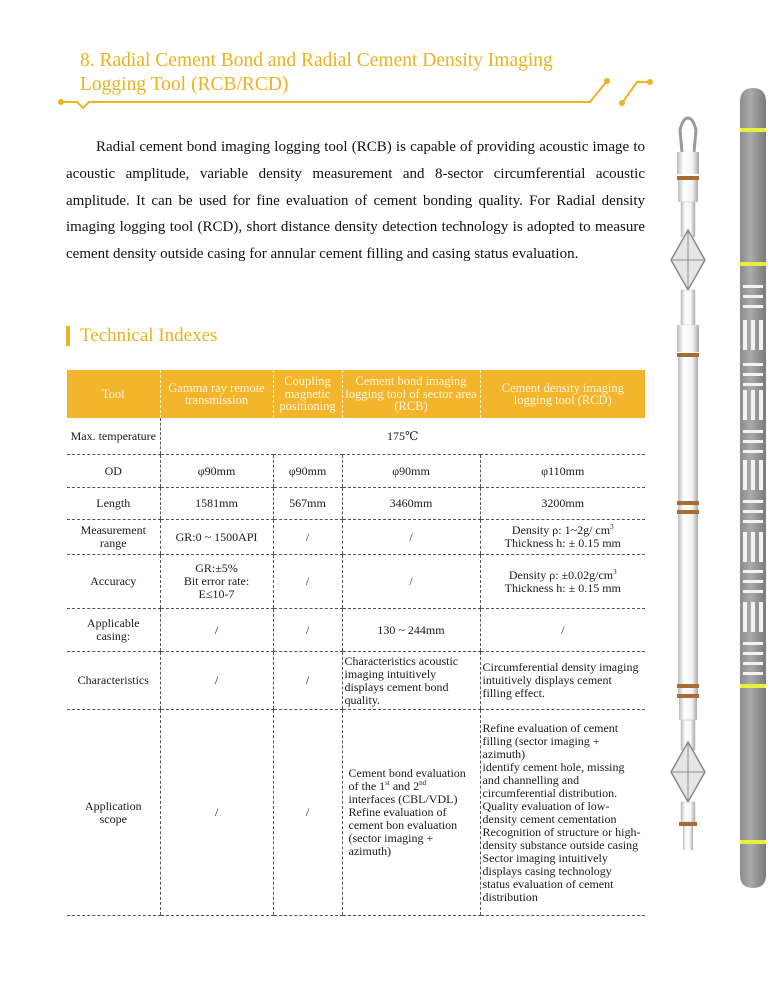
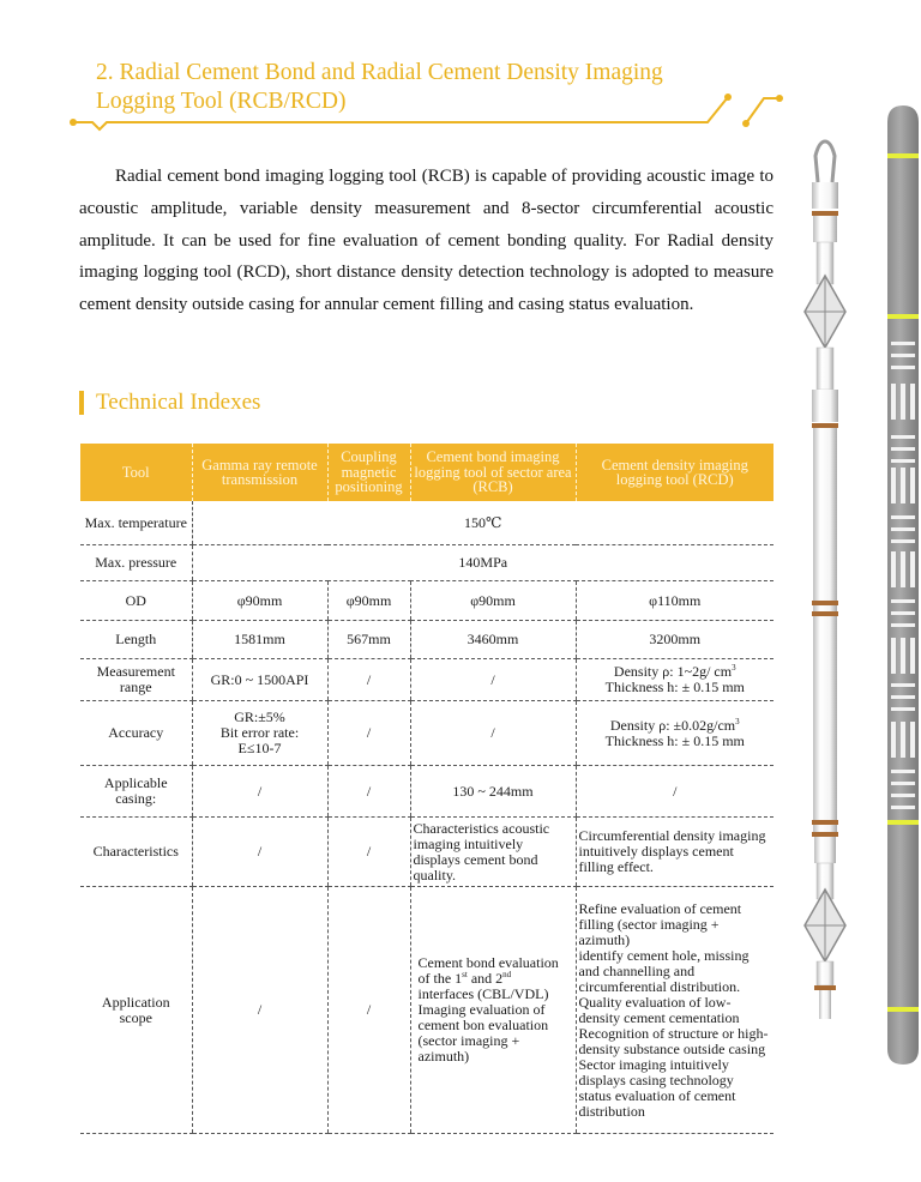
- 8. Radial Cement Bond and Radial Cement Density Imaging Logging Tool (RCB/RCD)
+ 2. Radial Cement Bond and Radial Cement Density Imaging Logging Tool (RCB/RCD)
  Radial cement bond imaging logging tool (RCB) is capable of providing acoustic image to acoustic amplitude, variable density measurement and 8-sector circumferential acoustic amplitude. It can be used for fine evaluation of cement bonding quality. For Radial density imaging logging tool (RCD), short distance density detection technology is adopted to measure cement density outside casing for annular cement filling and casing status evaluation.
  Technical Indexes
  Tool	Gamma ray remote transmission	Coupling magnetic positioning	Cement bond imaging logging tool of sector area (RCB)	Cement density imaging logging tool (RCD)
- Max. temperature	175℃
+ Max. temperature	150℃
+ Max. pressure	140MPa
  OD	φ90mm	φ90mm	φ90mm	φ110mm
  Length	1581mm	567mm	3460mm	3200mm
  Measurement range	GR:0 ~ 1500API	/	/	Density ρ: 1~2g/ cm3 Thickness h: ± 0.15 mm
  Accuracy	GR:±5% Bit error rate: E≤10-7	/	/	Density ρ: ±0.02g/cm3 Thickness h: ± 0.15 mm
  Applicable casing:	/	/	130 ~ 244mm	/
  Characteristics	/	/	Characteristics acoustic imaging intuitively displays cement bond quality.	Circumferential density imaging intuitively displays cement filling effect.
- Application scope	/	/	Cement bond evaluation of the 1st and 2nd interfaces (CBL/VDL) Refine evaluation of cement bon evaluation (sector imaging + azimuth)	Refine evaluation of cement filling (sector imaging + azimuth) identify cement hole, missing and channelling and circumferential distribution. Quality evaluation of low-density cement cementation Recognition of structure or high-density substance outside casing Sector imaging intuitively displays casing technology status evaluation of cement distribution
+ Application scope	/	/	Cement bond evaluation of the 1st and 2nd interfaces (CBL/VDL) Imaging evaluation of cement bon evaluation (sector imaging + azimuth)	Refine evaluation of cement filling (sector imaging + azimuth) identify cement hole, missing and channelling and circumferential distribution. Quality evaluation of low-density cement cementation Recognition of structure or high-density substance outside casing Sector imaging intuitively displays casing technology status evaluation of cement distribution
